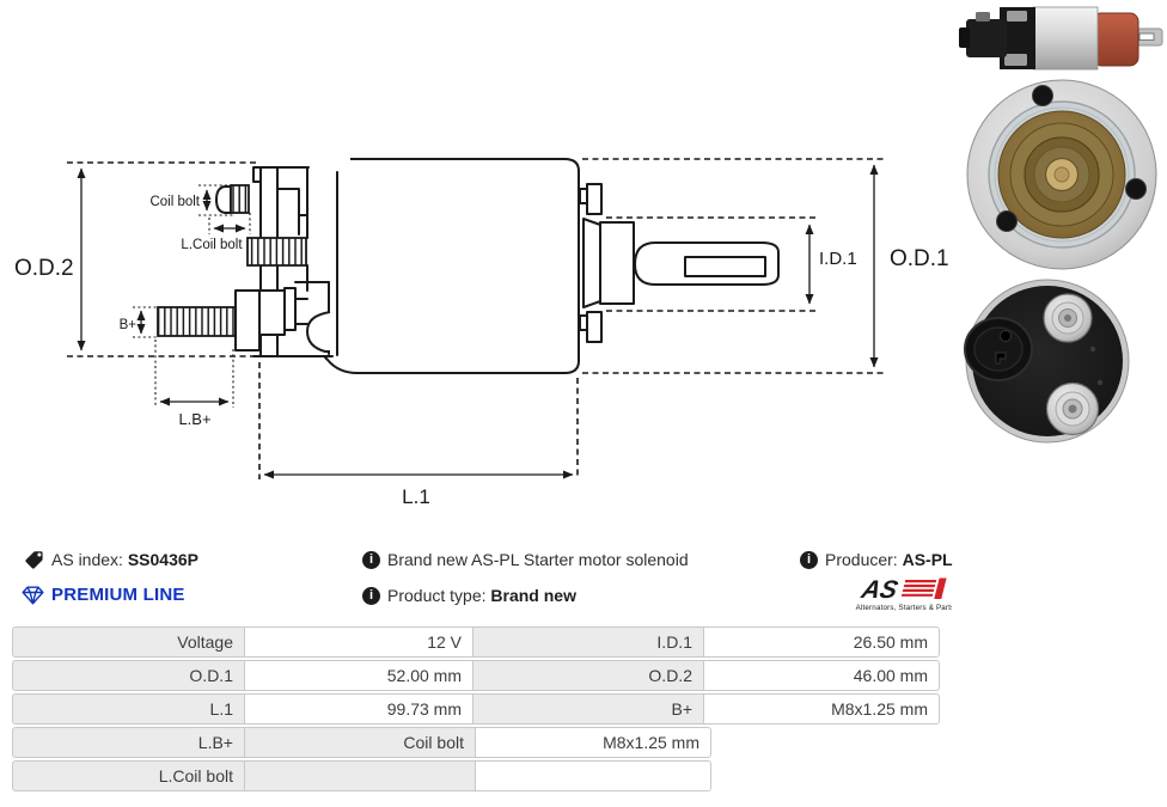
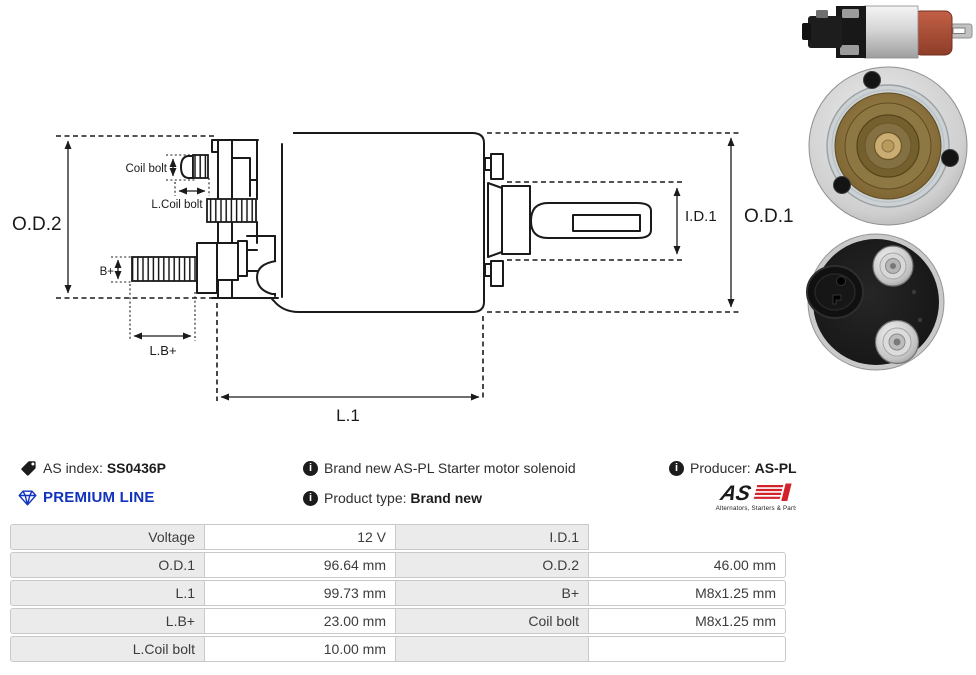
  O.D.2
  O.D.1
  I.D.1
  L.1
  L.B+
  Coil bolt
  L.Coil bolt
  B+
  AS index: SS0436P
  i
  Brand new AS-PL Starter motor solenoid
  i
  Producer: AS-PL
  PREMIUM LINE
  i
  Product type: Brand new
  Voltage
  12 V
  I.D.1
- 26.50 mm
  O.D.1
- 52.00 mm
+ 96.64 mm
  O.D.2
  46.00 mm
  L.1
  99.73 mm
  B+
  M8x1.25 mm
  L.B+
+ 23.00 mm
  Coil bolt
  M8x1.25 mm
  L.Coil bolt
+ 10.00 mm
